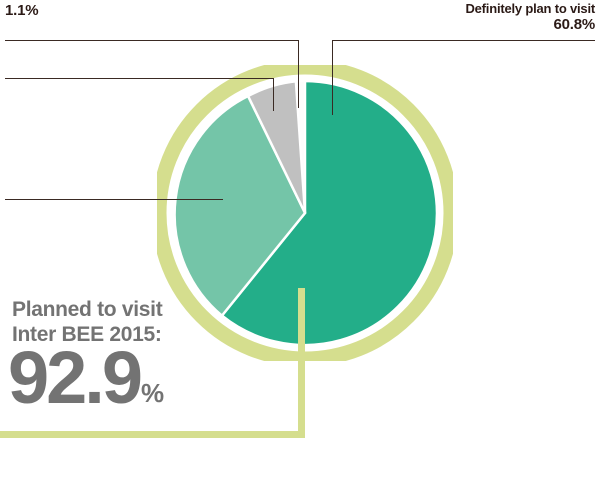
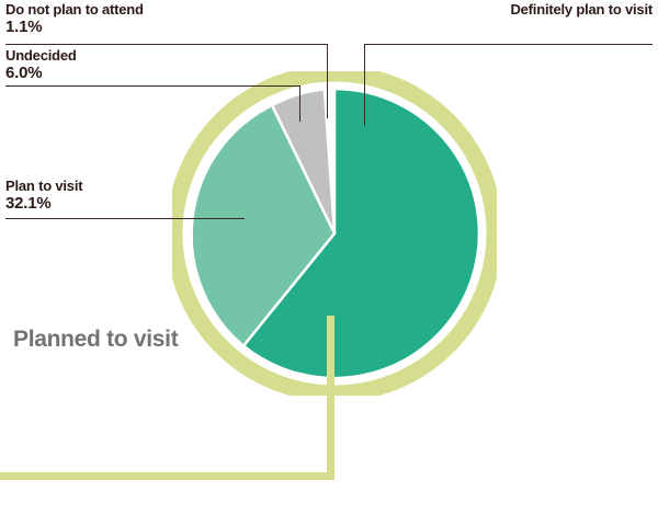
+ Do not plan to attend
  1.1%
+ Undecided
+ 6.0%
+ Plan to visit
+ 32.1%
  Definitely plan to visit
- 60.8%
  Planned to visit
- Inter BEE 2015:
- 92.9
- %
